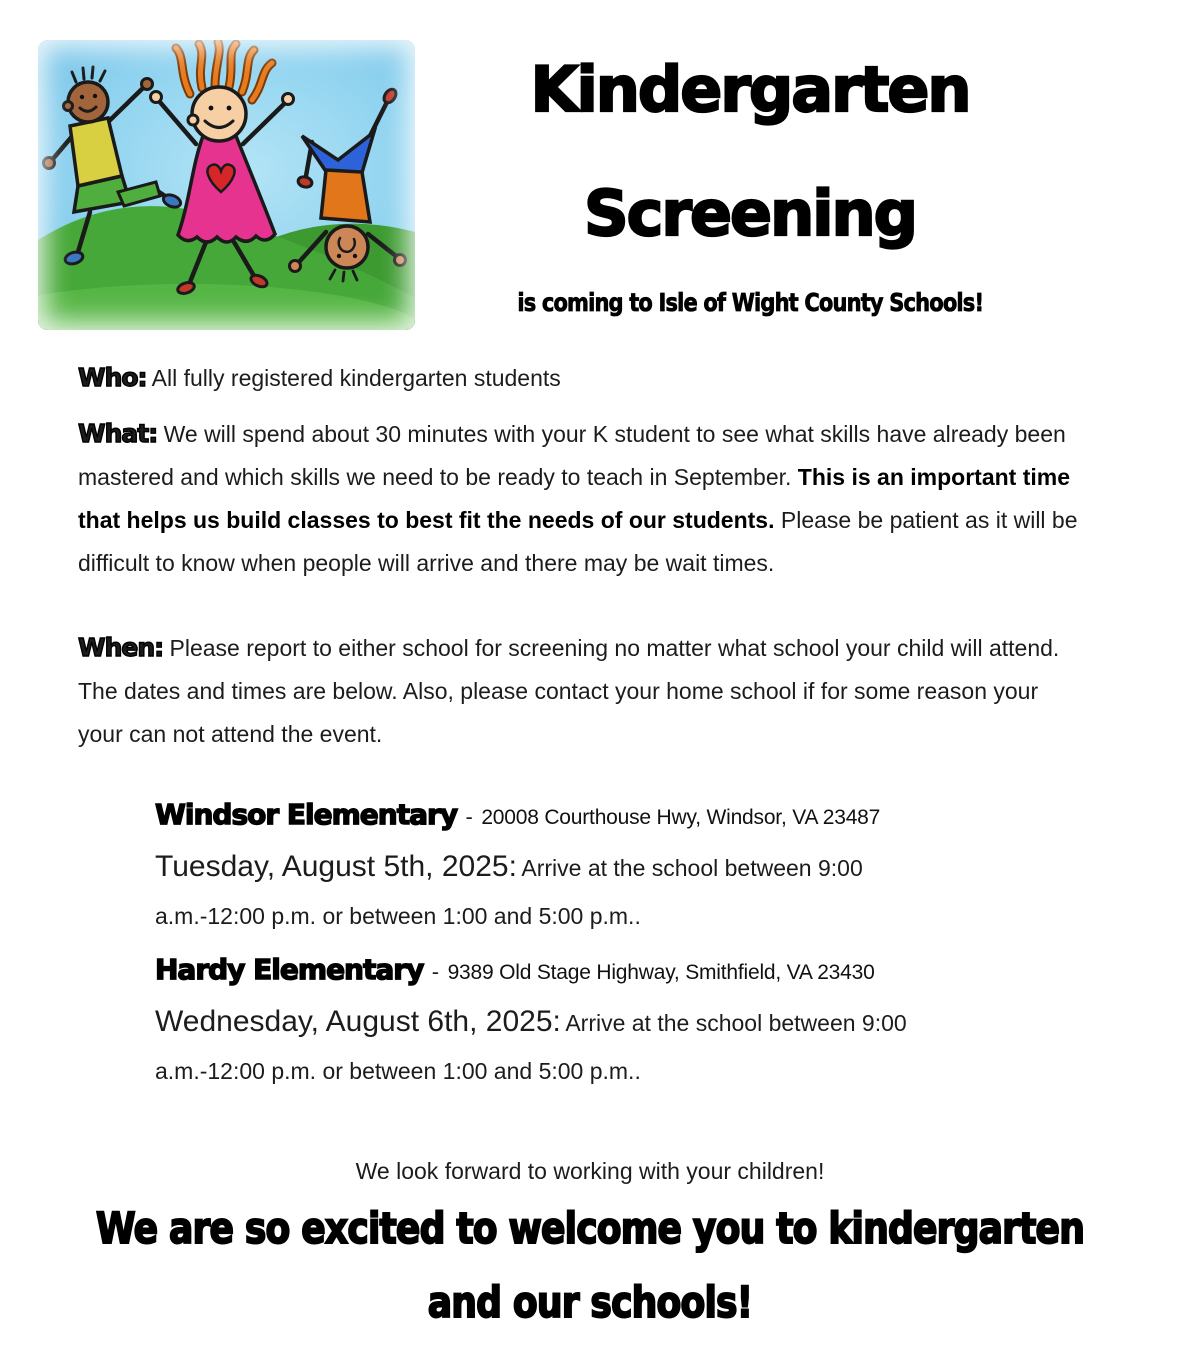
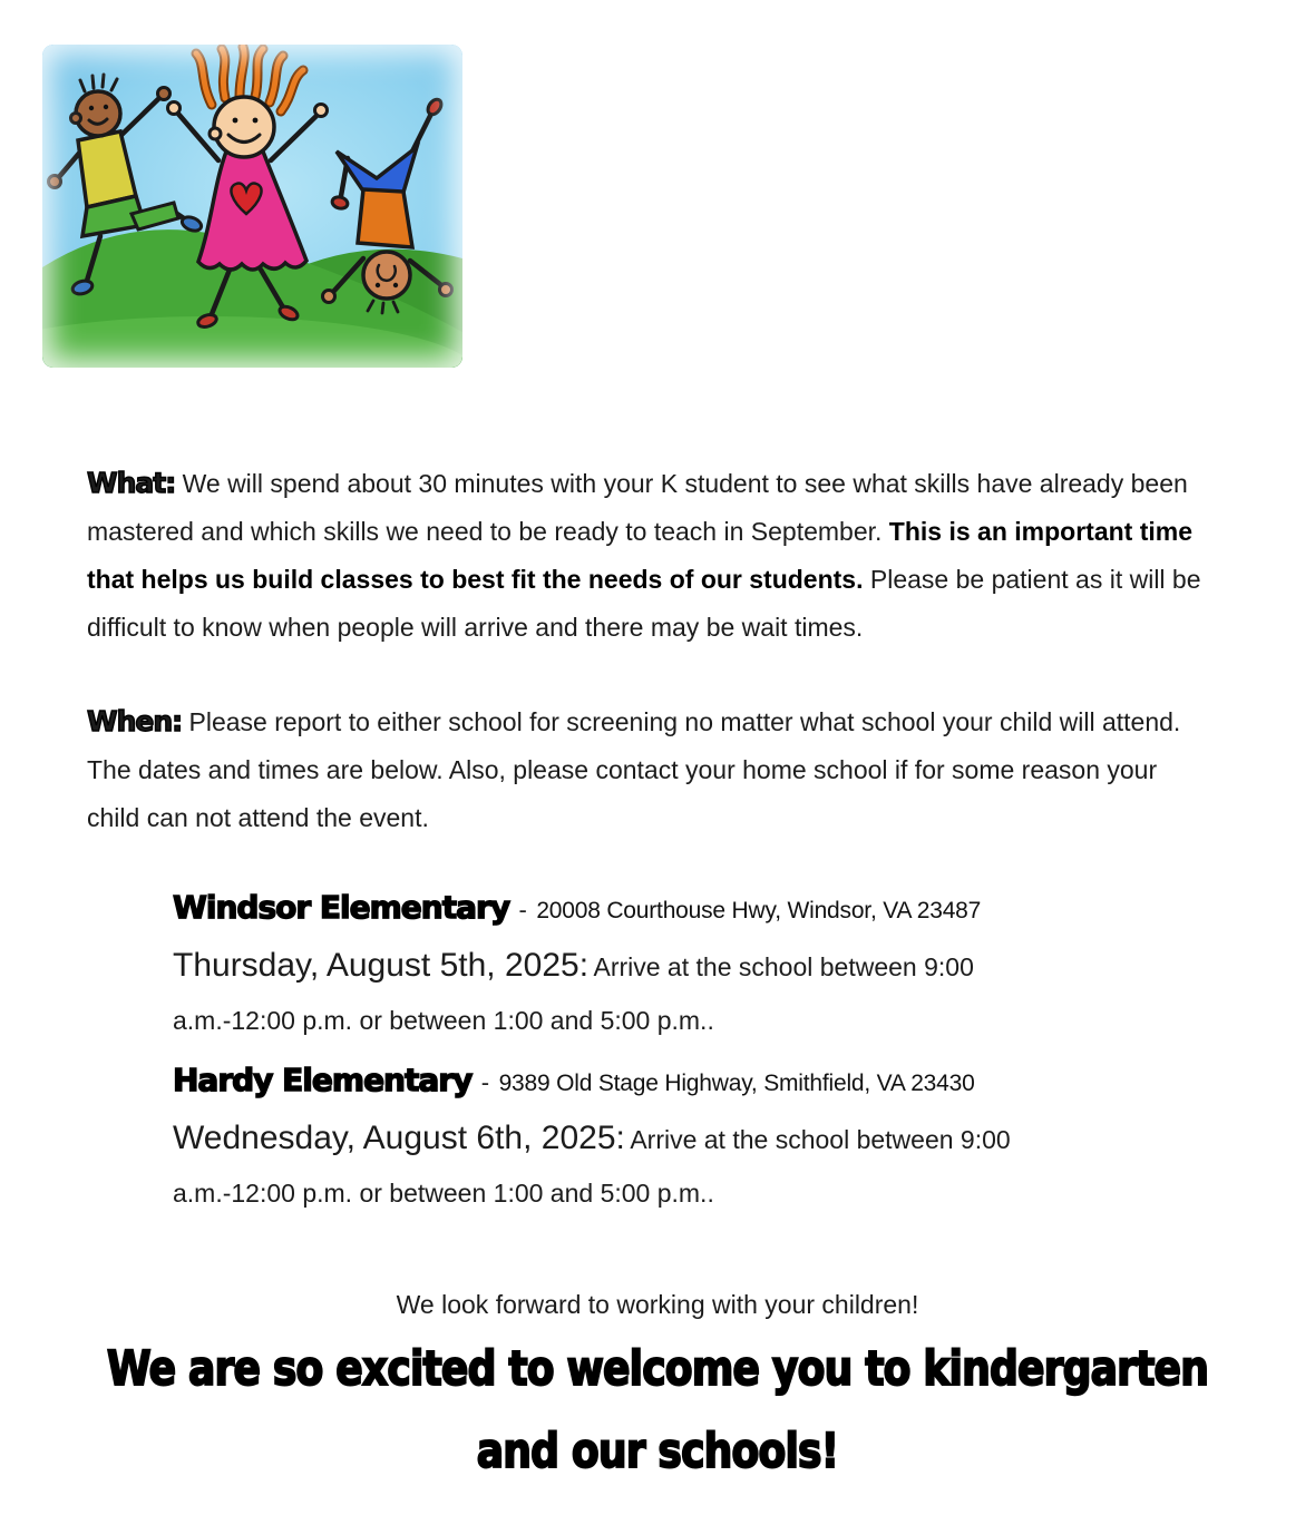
- Kindergarten
- Screening
- is coming to Isle of Wight County Schools!
- Who: All fully registered kindergarten students
  What: We will spend about 30 minutes with your K student to see what skills have already been mastered and which skills we need to be ready to teach in September. This is an important time that helps us build classes to best fit the needs of our students. Please be patient as it will be difficult to know when people will arrive and there may be wait times.
- When: Please report to either school for screening no matter what school your child will attend. The dates and times are below. Also, please contact your home school if for some reason your your can not attend the event.
+ When: Please report to either school for screening no matter what school your child will attend. The dates and times are below. Also, please contact your home school if for some reason your child can not attend the event.
  Windsor Elementary - 20008 Courthouse Hwy, Windsor, VA 23487
- Tuesday, August 5th, 2025: Arrive at the school between 9:00
+ Thursday, August 5th, 2025: Arrive at the school between 9:00
  a.m.-12:00 p.m. or between 1:00 and 5:00 p.m..
  Hardy Elementary - 9389 Old Stage Highway, Smithfield, VA 23430
  Wednesday, August 6th, 2025: Arrive at the school between 9:00
  a.m.-12:00 p.m. or between 1:00 and 5:00 p.m..
  We look forward to working with your children!
  We are so excited to welcome you to kindergarten
  and our schools!
